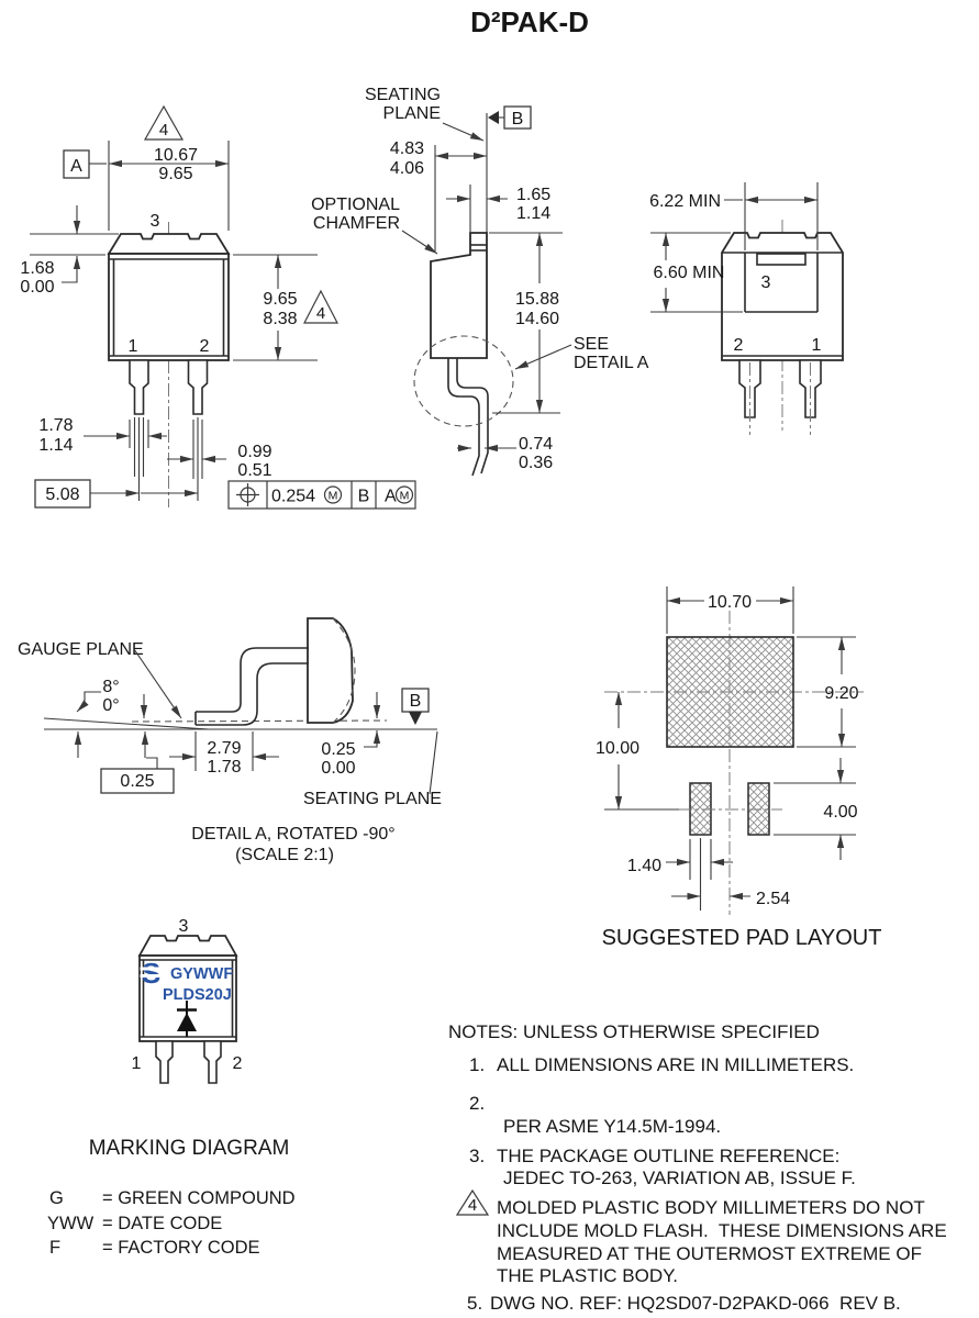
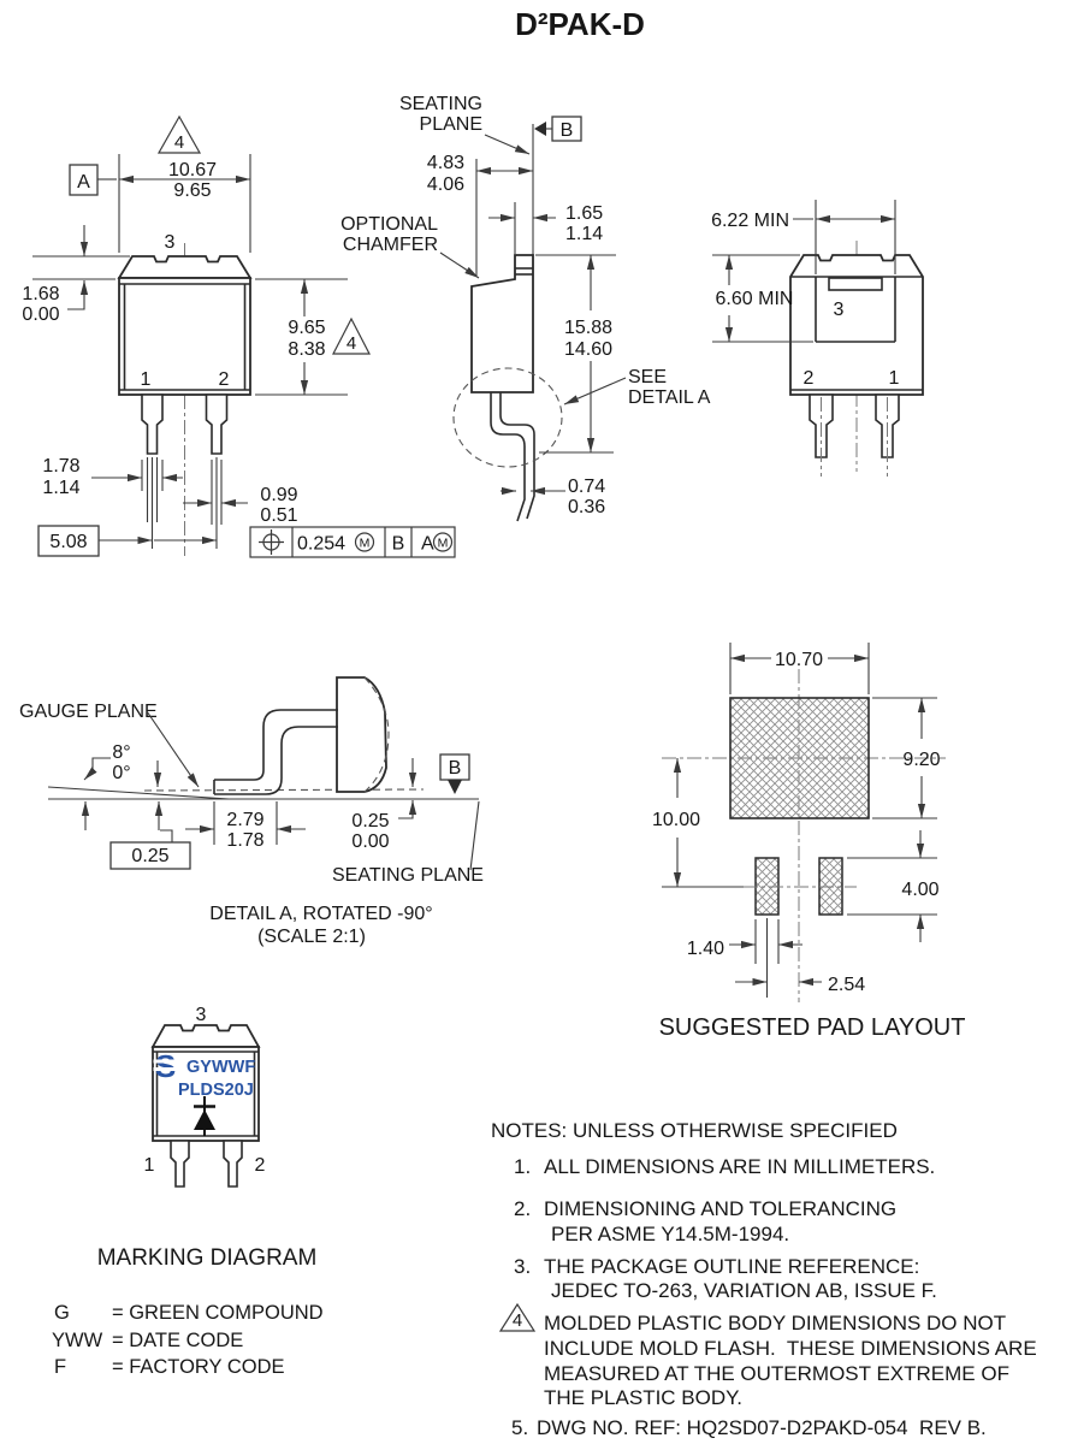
  D²PAK-D
  A
  10.67
  9.65
  4
  1
  2
  3
  1.68
  0.00
  9.65
  8.38
  4
  1.78
  1.14
  0.99
  0.51
  5.08
  0.254
  M
  B
  A
  M
  SEATING
  PLANE
  B
  4.83
  4.06
  OPTIONAL
  CHAMFER
  1.65
  1.14
  15.88
  14.60
  SEE
  DETAIL A
  0.74
  0.36
  3
  2
  1
  6.22 MIN
  6.60 MIN
  GAUGE PLANE
  8°
  0°
  0.25
  2.79
  1.78
  0.25
  0.00
  B
  SEATING PLANE
  DETAIL A, ROTATED -90°
  (SCALE 2:1)
  10.70
  9.20
  10.00
  4.00
  1.40
  2.54
  SUGGESTED PAD LAYOUT
  3
  S
  GYWWF
  PLDS20J
  1
  2
  MARKING DIAGRAM
  G
  = GREEN COMPOUND
  YWW
  = DATE CODE
  F
  = FACTORY CODE
  NOTES: UNLESS OTHERWISE SPECIFIED
  1.
  ALL DIMENSIONS ARE IN MILLIMETERS.
  2.
+ DIMENSIONING AND TOLERANCING
  PER ASME Y14.5M-1994.
  3.
  THE PACKAGE OUTLINE REFERENCE:
  JEDEC TO-263, VARIATION AB, ISSUE F.
  4
- MOLDED PLASTIC BODY MILLIMETERS DO NOT
+ MOLDED PLASTIC BODY DIMENSIONS DO NOT
  INCLUDE MOLD FLASH. THESE DIMENSIONS ARE
  MEASURED AT THE OUTERMOST EXTREME OF
  THE PLASTIC BODY.
  5.
- DWG NO. REF: HQ2SD07-D2PAKD-066 REV B.
+ DWG NO. REF: HQ2SD07-D2PAKD-054 REV B.
